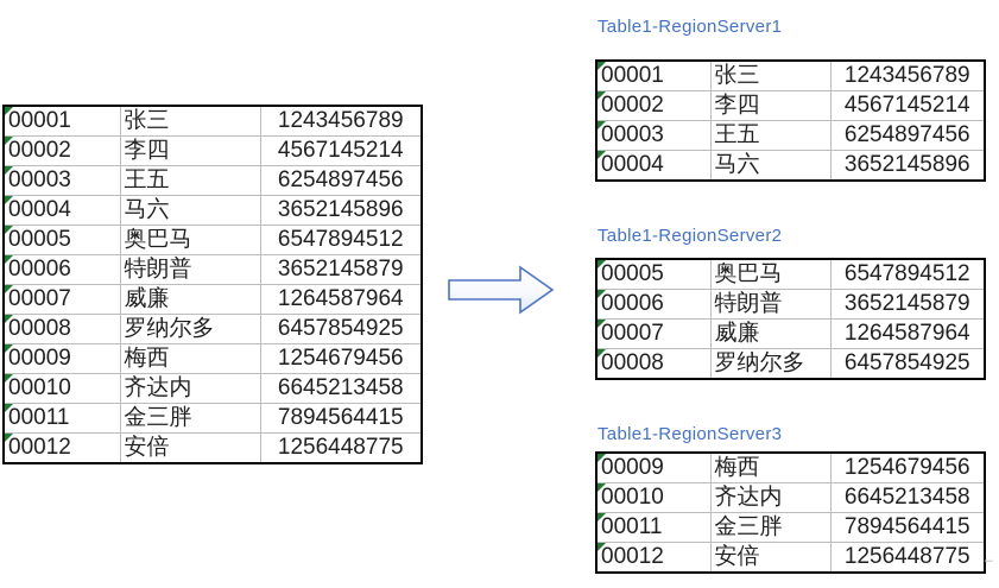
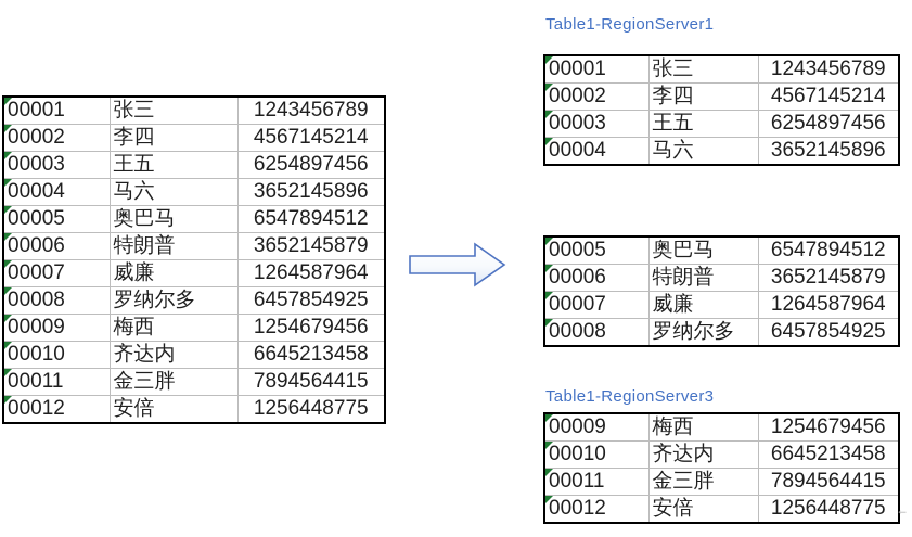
  00001	张三	1243456789
  00002	李四	4567145214
  00003	王五	6254897456
  00004	马六	3652145896
  00005	奥巴马	6547894512
  00006	特朗普	3652145879
  00007	威廉	1264587964
  00008	罗纳尔多	6457854925
  00009	梅西	1254679456
  00010	齐达内	6645213458
  00011	金三胖	7894564415
  00012	安倍	1256448775
  Table1-RegionServer1
  00001	张三	1243456789
  00002	李四	4567145214
  00003	王五	6254897456
  00004	马六	3652145896
- Table1-RegionServer2
  00005	奥巴马	6547894512
  00006	特朗普	3652145879
  00007	威廉	1264587964
  00008	罗纳尔多	6457854925
  Table1-RegionServer3
  00009	梅西	1254679456
  00010	齐达内	6645213458
  00011	金三胖	7894564415
  00012	安倍	1256448775
  ←
